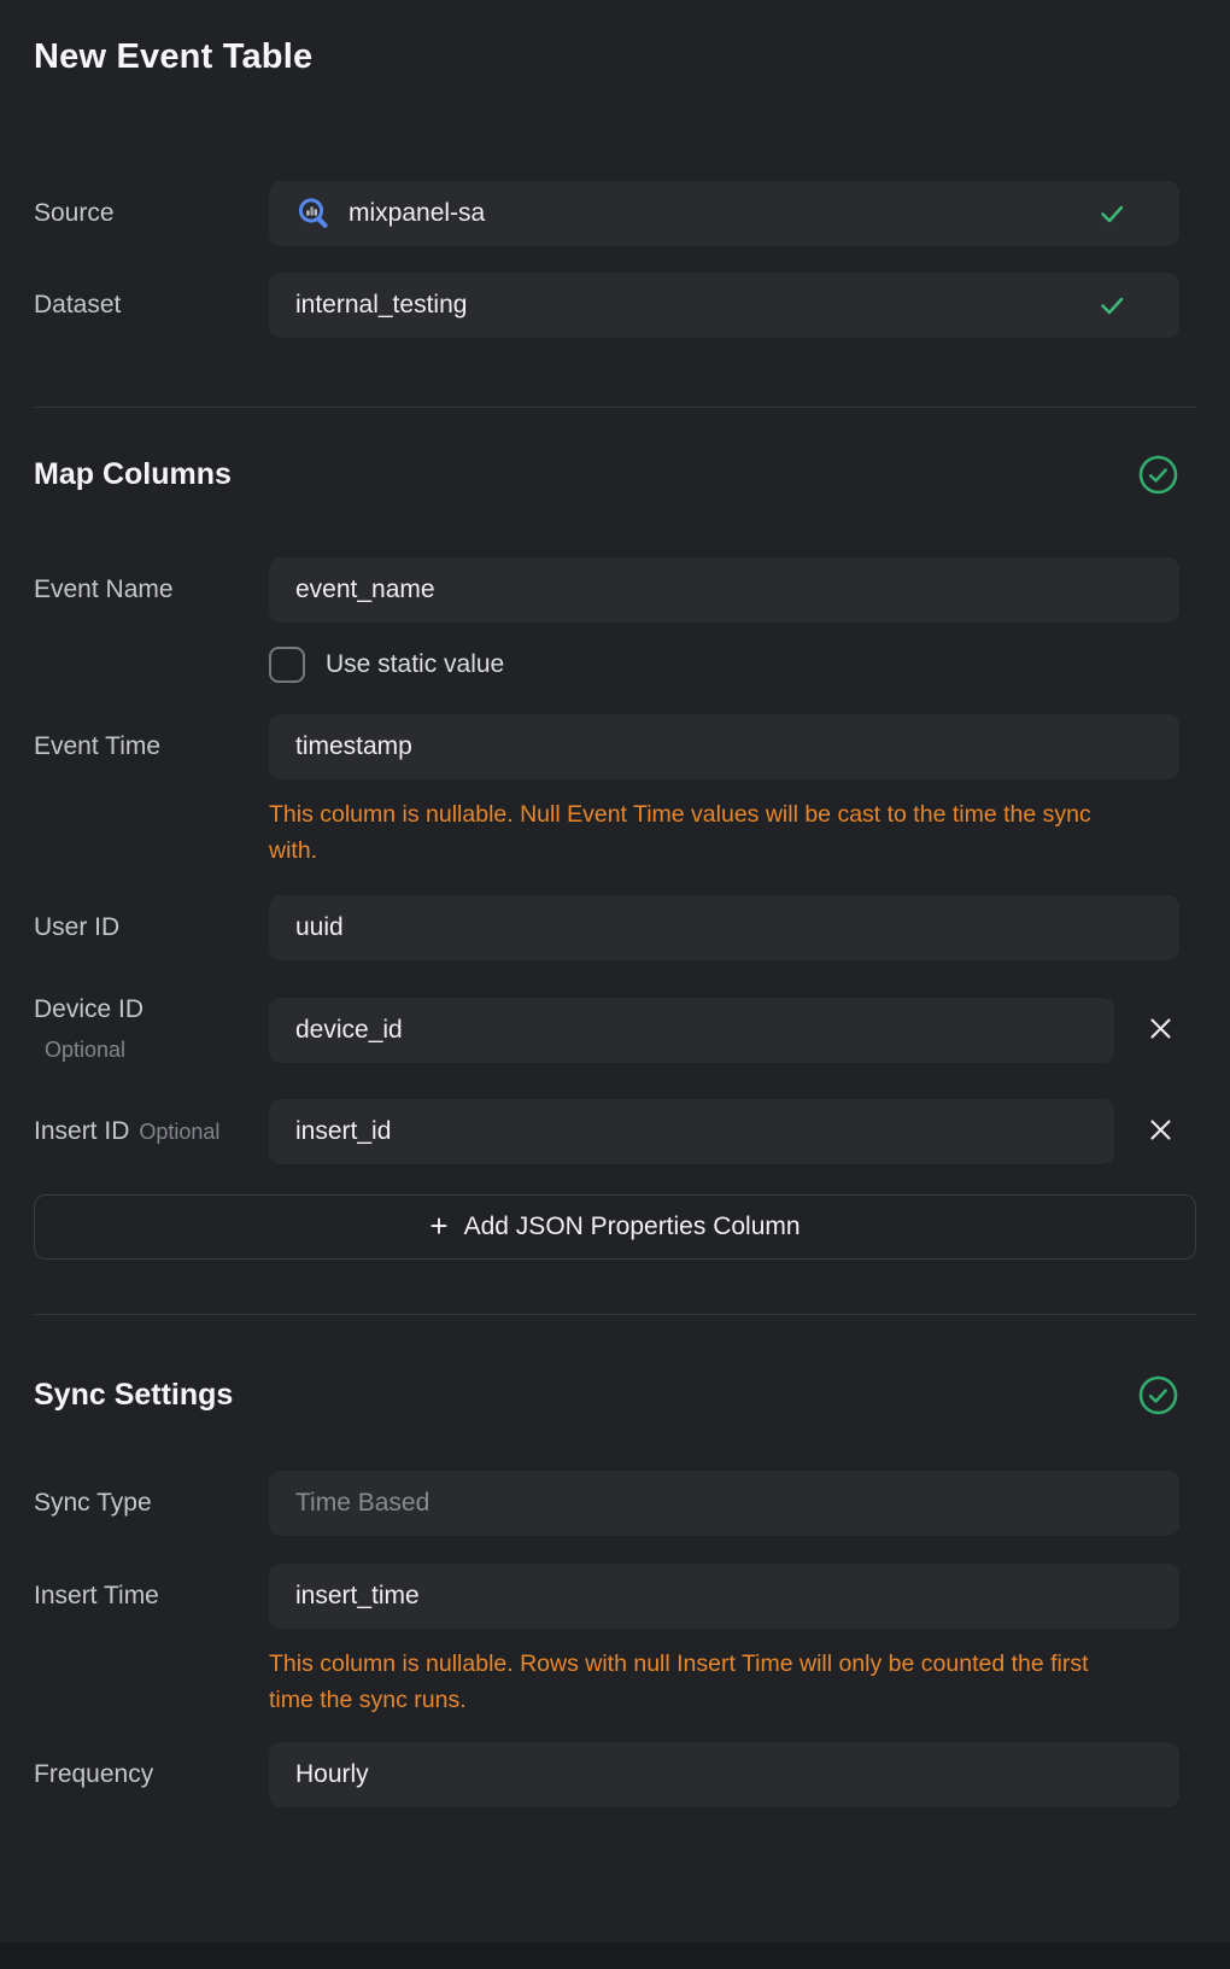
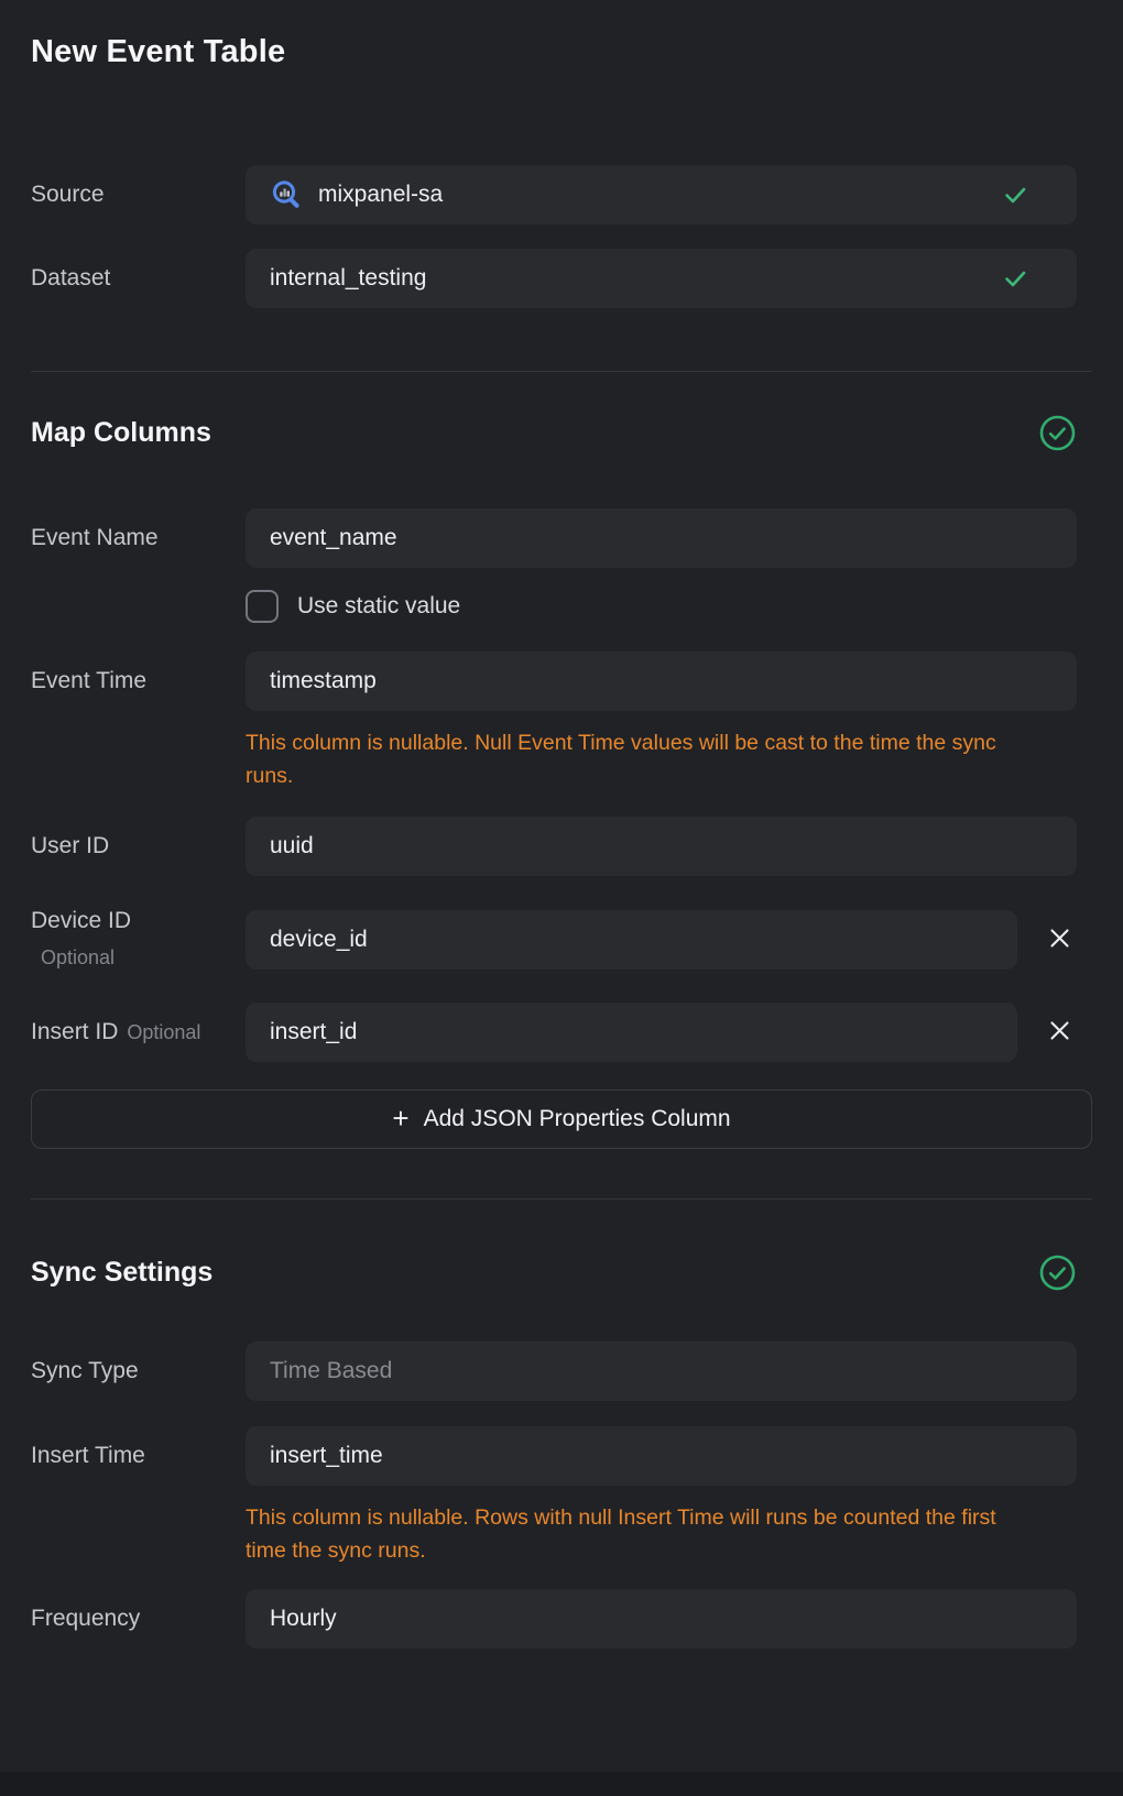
  New Event Table
  Source
  mixpanel-sa
  Dataset
  internal_testing
  Map Columns
  Event Name
  event_name
  Use static value
  Event Time
  timestamp
- This column is nullable. Null Event Time values will be cast to the time the sync with.
+ This column is nullable. Null Event Time values will be cast to the time the sync runs.
  User ID
  uuid
  Device ID
  Optional
  device_id
  Insert ID Optional
  insert_id
  +
  Add JSON Properties Column
  Sync Settings
  Sync Type
  Time Based
  Insert Time
  insert_time
- This column is nullable. Rows with null Insert Time will only be counted the first time the sync runs.
+ This column is nullable. Rows with null Insert Time will runs be counted the first time the sync runs.
  Frequency
  Hourly
